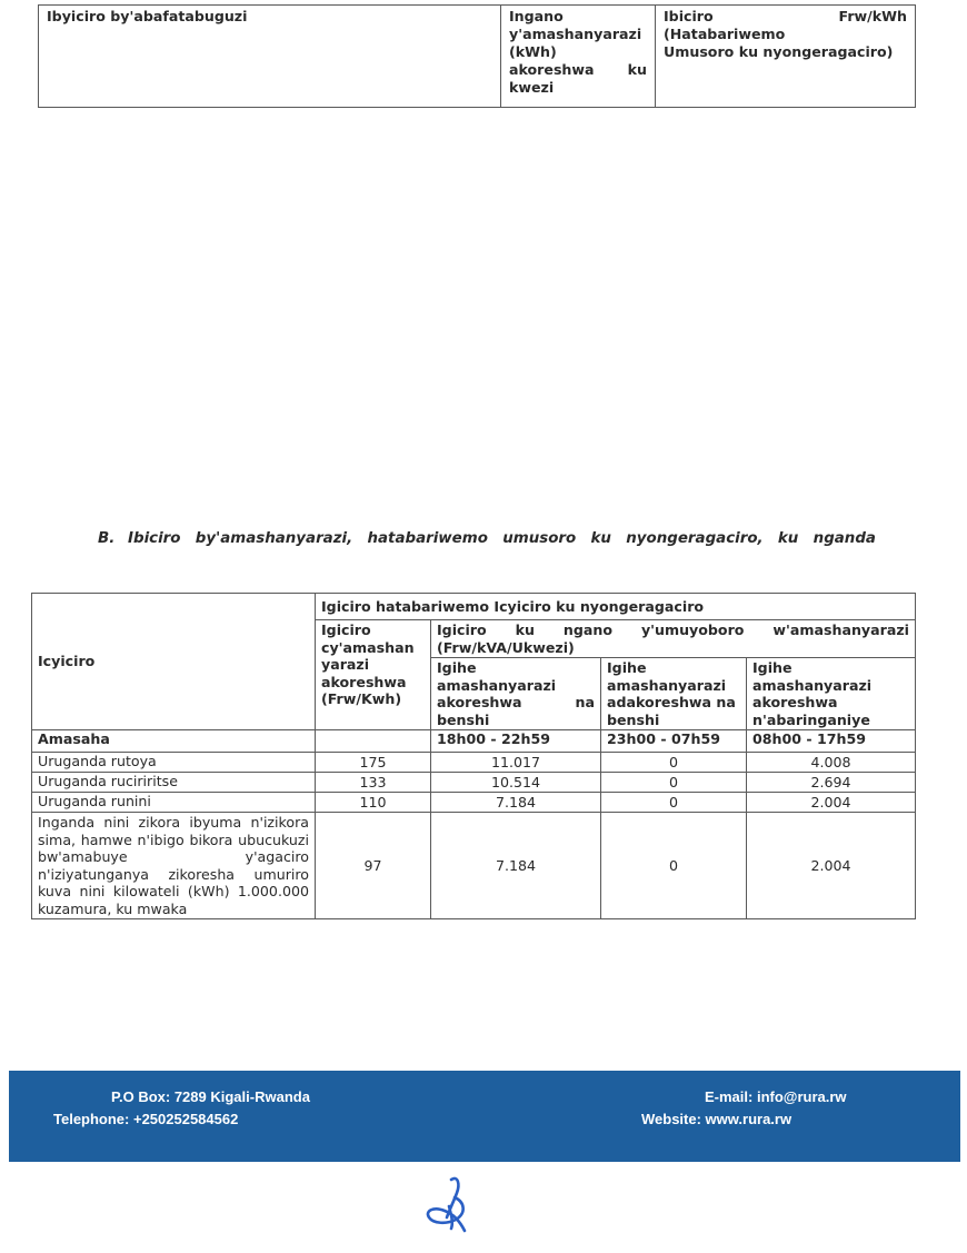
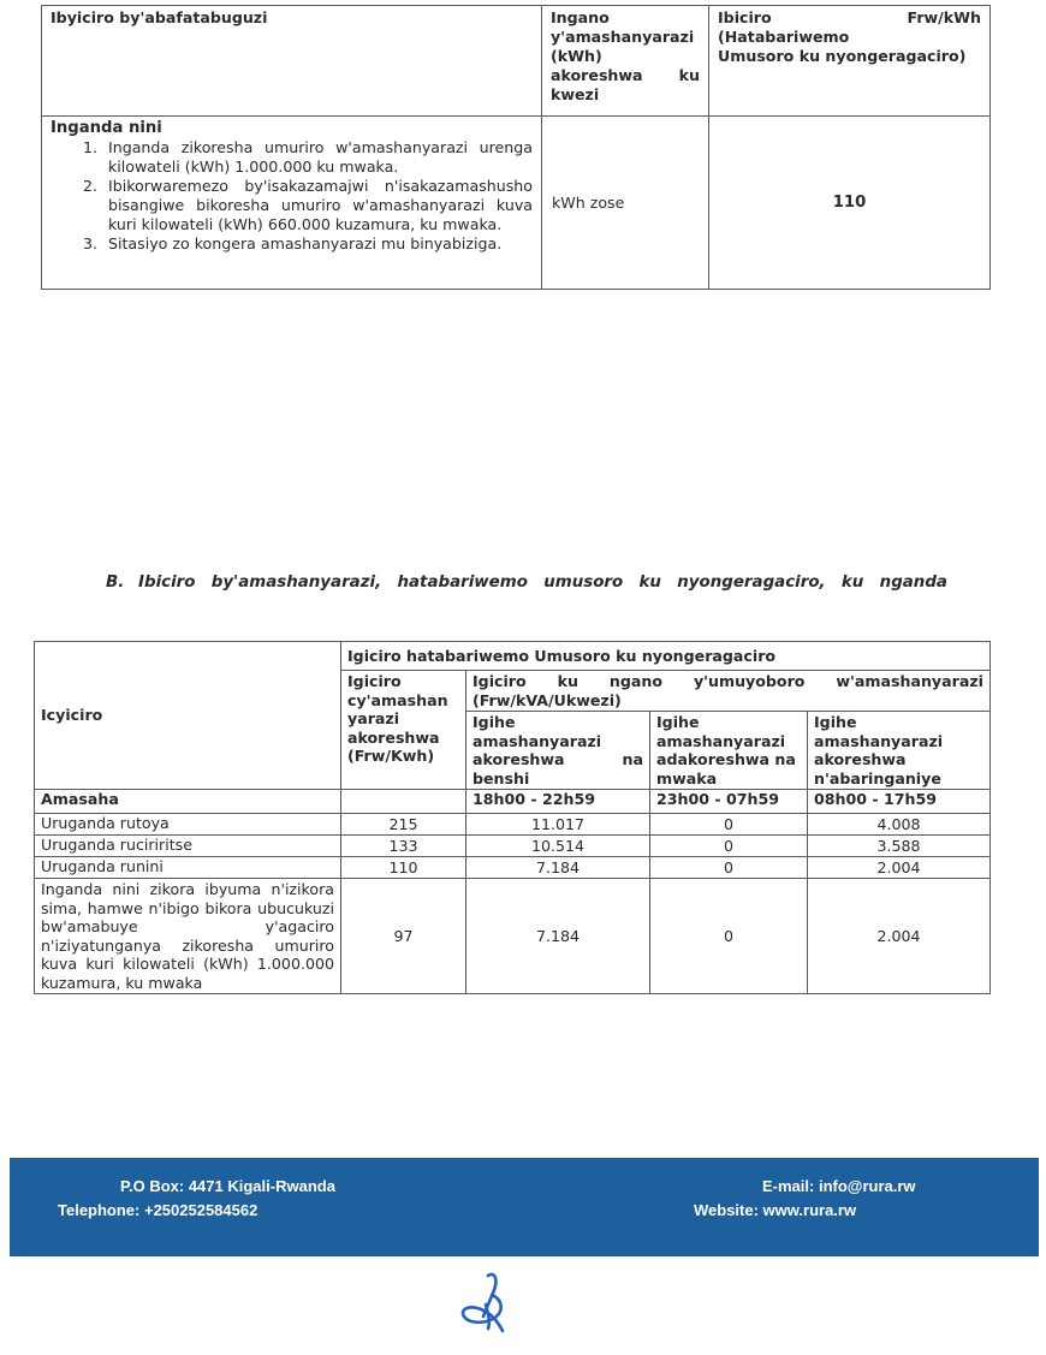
  Ibyiciro by'abafatabuguzi	Ingano y'amashanyarazi (kWh) akoreshwa ku kwezi	Ibiciro Frw/kWh (Hatabariwemo Umusoro ku nyongeragaciro)
+ Inganda nini 1. Inganda zikoresha umuriro w'amashanyarazi urenga kilowateli (kWh) 1.000.000 ku mwaka. 2. Ibikorwaremezo by'isakazamajwi n'isakazamashusho bisangiwe bikoresha umuriro w'amashanyarazi kuva kuri kilowateli (kWh) 660.000 kuzamura, ku mwaka. 3. Sitasiyo zo kongera amashanyarazi mu binyabiziga.	kWh zose	110
  B.
  Ibiciro
  by'amashanyarazi,
  hatabariwemo
  umusoro
  ku
  nyongeragaciro,
  ku
  nganda
- Icyiciro	Igiciro hatabariwemo Icyiciro ku nyongeragaciro
+ Icyiciro	Igiciro hatabariwemo Umusoro ku nyongeragaciro
  Igiciro cy'amashan yarazi akoreshwa (Frw/Kwh)	Igiciro ku ngano y'umuyoboro w'amashanyarazi (Frw/kVA/Ukwezi)
- Igihe amashanyarazi akoreshwa na benshi	Igihe amashanyarazi adakoreshwa na benshi	Igihe amashanyarazi akoreshwa n'abaringaniye
+ Igihe amashanyarazi akoreshwa na benshi	Igihe amashanyarazi adakoreshwa na mwaka	Igihe amashanyarazi akoreshwa n'abaringaniye
  Amasaha		18h00 - 22h59	23h00 - 07h59	08h00 - 17h59
- Uruganda rutoya	175	11.017	0	4.008
+ Uruganda rutoya	215	11.017	0	4.008
- Uruganda ruciriritse	133	10.514	0	2.694
+ Uruganda ruciriritse	133	10.514	0	3.588
  Uruganda runini	110	7.184	0	2.004
- Inganda nini zikora ibyuma n'izikora sima, hamwe n'ibigo bikora ubucukuzi bw'amabuye y'agaciro n'iziyatunganya zikoresha umuriro kuva nini kilowateli (kWh) 1.000.000 kuzamura, ku mwaka	97	7.184	0	2.004
+ Inganda nini zikora ibyuma n'izikora sima, hamwe n'ibigo bikora ubucukuzi bw'amabuye y'agaciro n'iziyatunganya zikoresha umuriro kuva kuri kilowateli (kWh) 1.000.000 kuzamura, ku mwaka	97	7.184	0	2.004
- P.O Box: 7289 Kigali-Rwanda
+ P.O Box: 4471 Kigali-Rwanda
  Telephone: +250252584562
  E-mail: info@rura.rw
  Website: www.rura.rw
